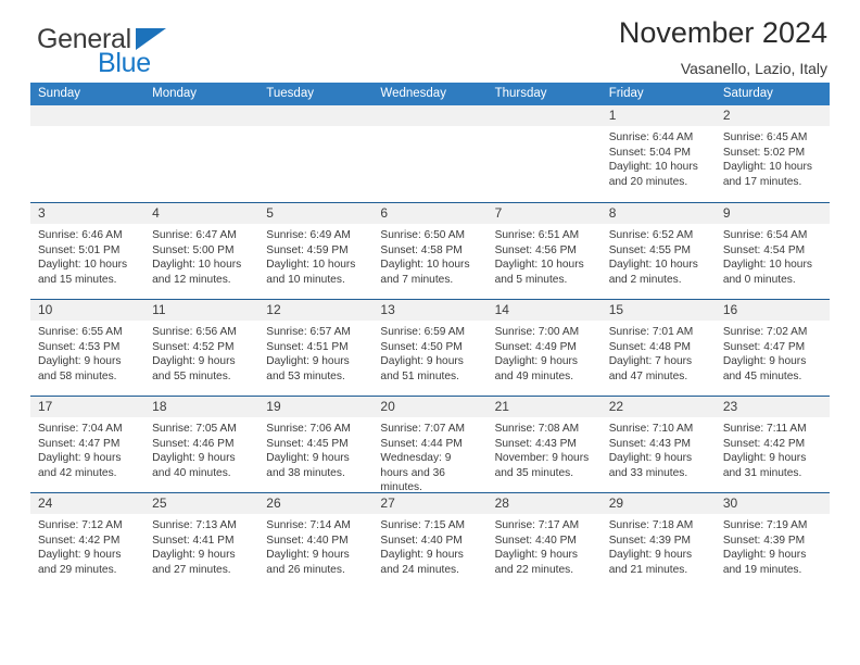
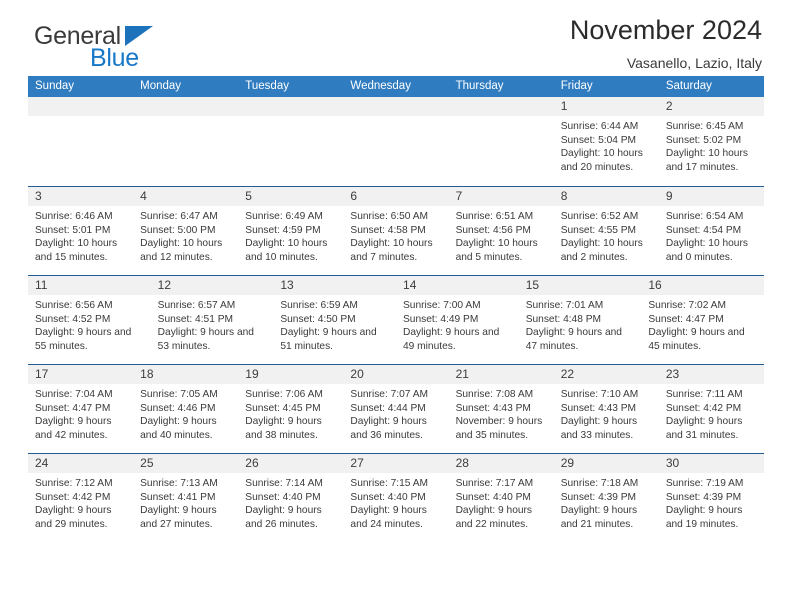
  General
  Blue
  November 2024
  Vasanello, Lazio, Italy
  Sunday
  Monday
  Tuesday
  Wednesday
  Thursday
  Friday
  Saturday
  1
  Sunrise: 6:44 AM
  Sunset: 5:04 PM
  Daylight: 10 hours and 20 minutes.
  2
  Sunrise: 6:45 AM
  Sunset: 5:02 PM
  Daylight: 10 hours and 17 minutes.
  3
  Sunrise: 6:46 AM
  Sunset: 5:01 PM
  Daylight: 10 hours and 15 minutes.
  4
  Sunrise: 6:47 AM
  Sunset: 5:00 PM
  Daylight: 10 hours and 12 minutes.
  5
  Sunrise: 6:49 AM
  Sunset: 4:59 PM
  Daylight: 10 hours and 10 minutes.
  6
  Sunrise: 6:50 AM
  Sunset: 4:58 PM
  Daylight: 10 hours and 7 minutes.
  7
  Sunrise: 6:51 AM
  Sunset: 4:56 PM
  Daylight: 10 hours and 5 minutes.
  8
  Sunrise: 6:52 AM
  Sunset: 4:55 PM
  Daylight: 10 hours and 2 minutes.
  9
  Sunrise: 6:54 AM
  Sunset: 4:54 PM
  Daylight: 10 hours and 0 minutes.
- 10
- Sunrise: 6:55 AM
- Sunset: 4:53 PM
- Daylight: 9 hours and 58 minutes.
  11
  Sunrise: 6:56 AM
  Sunset: 4:52 PM
  Daylight: 9 hours and 55 minutes.
  12
  Sunrise: 6:57 AM
  Sunset: 4:51 PM
  Daylight: 9 hours and 53 minutes.
  13
  Sunrise: 6:59 AM
  Sunset: 4:50 PM
  Daylight: 9 hours and 51 minutes.
  14
  Sunrise: 7:00 AM
  Sunset: 4:49 PM
  Daylight: 9 hours and 49 minutes.
  15
  Sunrise: 7:01 AM
  Sunset: 4:48 PM
- Daylight: 7 hours and 47 minutes.
+ Daylight: 9 hours and 47 minutes.
  16
  Sunrise: 7:02 AM
  Sunset: 4:47 PM
  Daylight: 9 hours and 45 minutes.
  17
  Sunrise: 7:04 AM
  Sunset: 4:47 PM
  Daylight: 9 hours and 42 minutes.
  18
  Sunrise: 7:05 AM
  Sunset: 4:46 PM
  Daylight: 9 hours and 40 minutes.
  19
  Sunrise: 7:06 AM
  Sunset: 4:45 PM
  Daylight: 9 hours and 38 minutes.
  20
  Sunrise: 7:07 AM
  Sunset: 4:44 PM
- Wednesday: 9 hours and 36 minutes.
+ Daylight: 9 hours and 36 minutes.
  21
  Sunrise: 7:08 AM
  Sunset: 4:43 PM
  November: 9 hours and 35 minutes.
  22
  Sunrise: 7:10 AM
  Sunset: 4:43 PM
  Daylight: 9 hours and 33 minutes.
  23
  Sunrise: 7:11 AM
  Sunset: 4:42 PM
  Daylight: 9 hours and 31 minutes.
  24
  Sunrise: 7:12 AM
  Sunset: 4:42 PM
  Daylight: 9 hours and 29 minutes.
  25
  Sunrise: 7:13 AM
  Sunset: 4:41 PM
  Daylight: 9 hours and 27 minutes.
  26
  Sunrise: 7:14 AM
  Sunset: 4:40 PM
  Daylight: 9 hours and 26 minutes.
  27
  Sunrise: 7:15 AM
  Sunset: 4:40 PM
  Daylight: 9 hours and 24 minutes.
  28
  Sunrise: 7:17 AM
  Sunset: 4:40 PM
  Daylight: 9 hours and 22 minutes.
  29
  Sunrise: 7:18 AM
  Sunset: 4:39 PM
  Daylight: 9 hours and 21 minutes.
  30
  Sunrise: 7:19 AM
  Sunset: 4:39 PM
  Daylight: 9 hours and 19 minutes.
